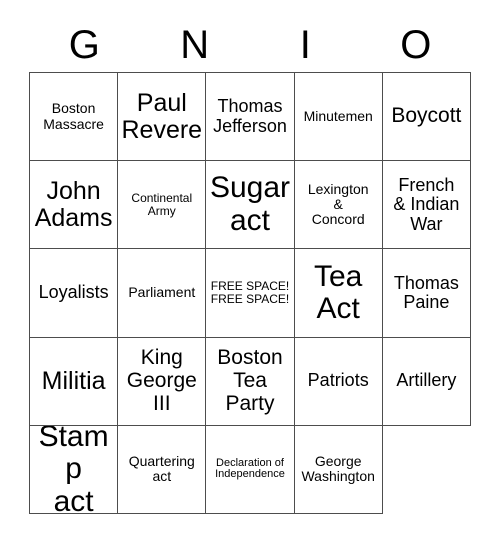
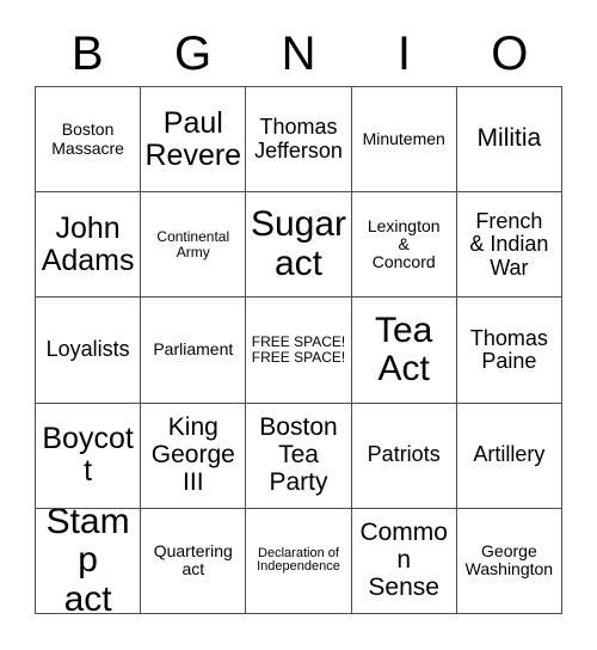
+ B
  G
  N
  I
  O
  Boston
  Massacre
  Paul
  Revere
  Thomas
  Jefferson
  Minutemen
- Boycott
+ Militia
  John
  Adams
  Continental
  Army
  Sugar
  act
  Lexington
  &
  Concord
  French
  & Indian
  War
  Loyalists
  Parliament
  FREE SPACE! FREE SPACE!
  Tea
  Act
  Thomas
  Paine
- Militia
+ Boycott
  King
  George
  III
  Boston
  Tea
  Party
  Patriots
  Artillery
  Stamp
  act
  Quartering
  act
  Declaration of
  Independence
+ Common
+ Sense
  George
  Washington
